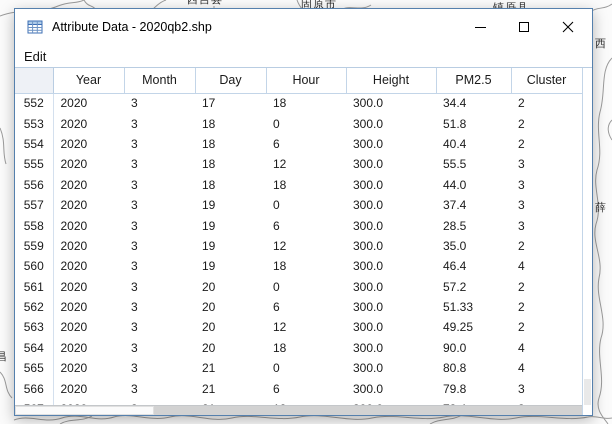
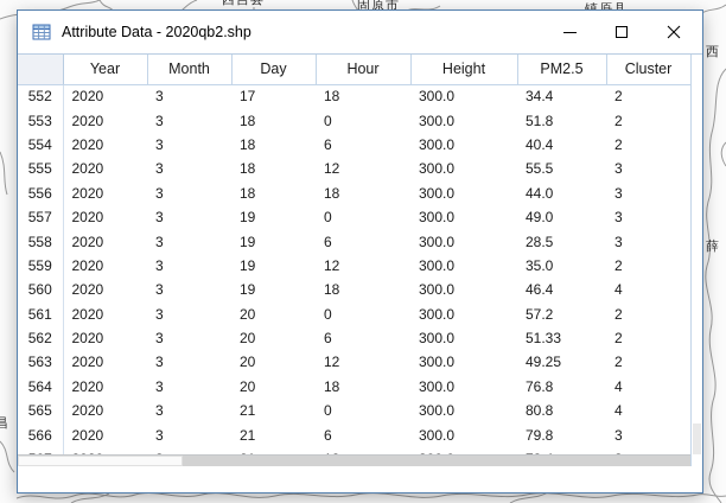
  西吉县
  固原市
  西
  薛
  昌
  Attribute Data - 2020qb2.shp
- Edit
  	Year	Month	Day	Hour	Height	PM2.5	Cluster
  552	2020	3	17	18	300.0	34.4	2
  553	2020	3	18	0	300.0	51.8	2
  554	2020	3	18	6	300.0	40.4	2
  555	2020	3	18	12	300.0	55.5	3
  556	2020	3	18	18	300.0	44.0	3
- 557	2020	3	19	0	300.0	37.4	3
+ 557	2020	3	19	0	300.0	49.0	3
  558	2020	3	19	6	300.0	28.5	3
  559	2020	3	19	12	300.0	35.0	2
  560	2020	3	19	18	300.0	46.4	4
  561	2020	3	20	0	300.0	57.2	2
  562	2020	3	20	6	300.0	51.33	2
  563	2020	3	20	12	300.0	49.25	2
- 564	2020	3	20	18	300.0	90.0	4
+ 564	2020	3	20	18	300.0	76.8	4
  565	2020	3	21	0	300.0	80.8	4
  566	2020	3	21	6	300.0	79.8	3
